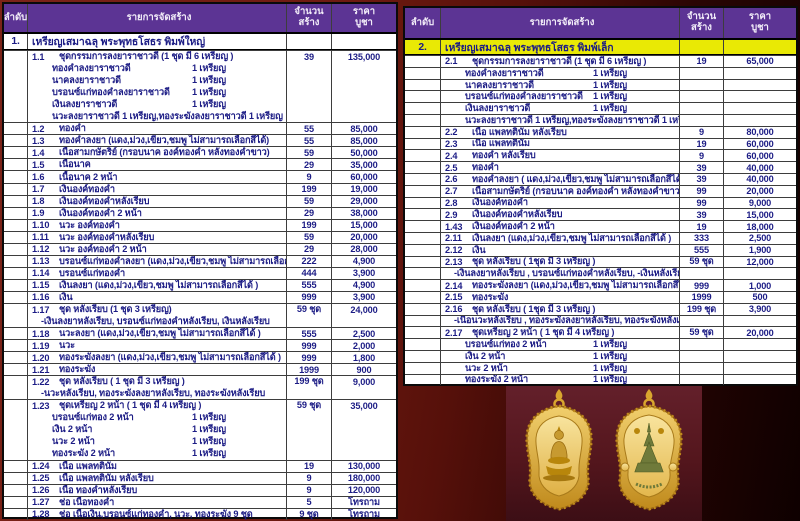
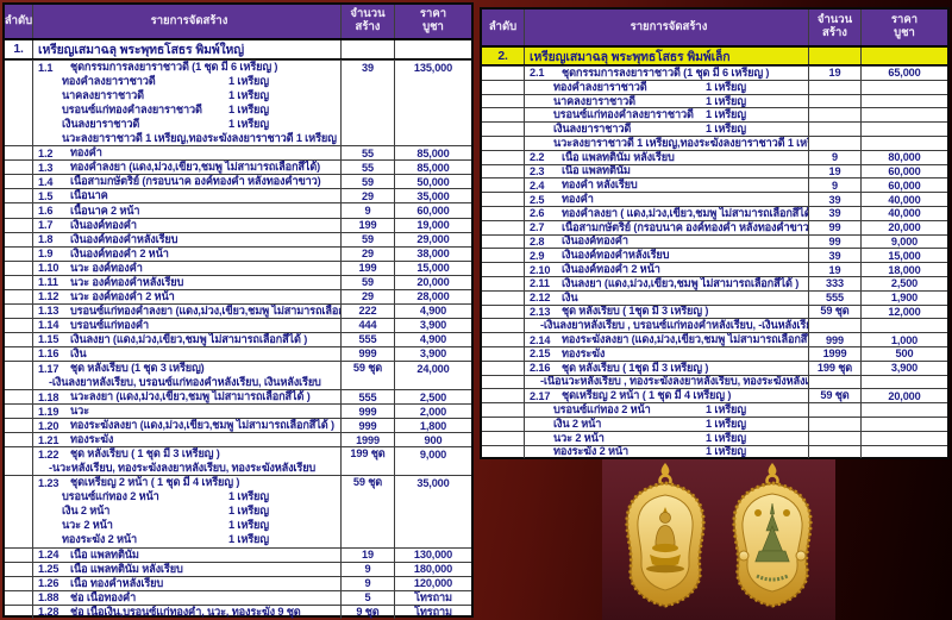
  ลำดับ
  รายการจัดสร้าง
  จำนวน
  สร้าง
  ราคา
  บูชา
  1.
  เหรียญเสมาฉลุ พระพุทธโสธร พิมพ์ใหญ่
  1.1
  ชุดกรรมการลงยาราชาวดี (1 ชุด มี 6 เหรียญ )
  39
  135,000
  ทองคำลงยาราชาวดี
  1 เหรียญ
  นาคลงยาราชาวดี
  1 เหรียญ
  บรอนซ์แก่ทองคำลงยาราชาวดี
  1 เหรียญ
  เงินลงยาราชาวดี
  1 เหรียญ
  นวะลงยาราชาวดี 1 เหรียญ,ทองระฆังลงยาราชาวดี 1 เหรียญ
  1.2
  ทองคำ
  55
  85,000
  1.3
  ทองคำลงยา (แดง,ม่วง,เขียว,ชมพู ไม่สามารถเลือกสีได้)
  55
  85,000
  1.4
  เนื้อสามกษัตริย์ (กรอบนาค องค์ทองคำ หลังทองคำขาว)
  59
  50,000
  1.5
  เนื้อนาค
  29
  35,000
  1.6
  เนื้อนาค 2 หน้า
  9
  60,000
  1.7
  เงินองค์ทองคำ
  199
  19,000
  1.8
  เงินองค์ทองคำหลังเรียบ
  59
  29,000
  1.9
  เงินองค์ทองคำ 2 หน้า
  29
  38,000
  1.10
  นวะ องค์ทองคำ
  199
  15,000
  1.11
  นวะ องค์ทองคำหลังเรียบ
  59
  20,000
  1.12
  นวะ องค์ทองคำ 2 หน้า
  29
  28,000
  1.13
  บรอนซ์แก่ทองคำลงยา (แดง,ม่วง,เขียว,ชมพู ไม่สามารถเลือ
  222
  4,900
  1.14
  บรอนซ์แก่ทองคำ
  444
  3,900
  1.15
  เงินลงยา (แดง,ม่วง,เขียว,ชมพู ไม่สามารถเลือกสีได้ )
  555
  4,900
  1.16
  เงิน
  999
  3,900
  1.17
  ชุด หลังเรียบ (1 ชุด 3 เหรียญ)
  59 ชุด
  24,000
  -เงินลงยาหลังเรียบ, บรอนซ์แก่ทองคำหลังเรียบ, เงินหลังเรียบ
  1.18
  นวะลงยา (แดง,ม่วง,เขียว,ชมพู ไม่สามารถเลือกสีได้ )
  555
  2,500
  1.19
  นวะ
  999
  2,000
  1.20
  ทองระฆังลงยา (แดง,ม่วง,เขียว,ชมพู ไม่สามารถเลือกสีได้ )
  999
  1,800
  1.21
  ทองระฆัง
  1999
  900
  1.22
  ชุด หลังเรียบ ( 1 ชุด มี 3 เหรียญ )
  199 ชุด
  9,000
  -นวะหลังเรียบ, ทองระฆังลงยาหลังเรียบ, ทองระฆังหลังเรียบ
  1.23
  ชุดเหรียญ 2 หน้า ( 1 ชุด มี 4 เหรียญ )
  59 ชุด
  35,000
  บรอนซ์แก่ทอง 2 หน้า
  1 เหรียญ
  เงิน 2 หน้า
  1 เหรียญ
  นวะ 2 หน้า
  1 เหรียญ
  ทองระฆัง 2 หน้า
  1 เหรียญ
  1.24
  เนื้อ แพลทตินั่ม
  19
  130,000
  1.25
  เนื้อ แพลทตินั่ม หลังเรียบ
  9
  180,000
  1.26
  เนื้อ ทองคำหลังเรียบ
  9
  120,000
- 1.27
+ 1.88
  ช่อ เนื้อทองคำ
  5
  โทรถาม
  1.28
  ช่อ เนื้อเงิน,บรอนซ์แก่ทองคำ, นวะ, ทองระฆัง 9 ชุด
  9 ชุด
  โทรถาม
  ลำดับ
  รายการจัดสร้าง
  จำนวน
  สร้าง
  ราคา
  บูชา
  2.
  เหรียญเสมาฉลุ พระพุทธโสธร พิมพ์เล็ก
  2.1
  ชุดกรรมการลงยาราชาวดี (1 ชุด มี 6 เหรียญ )
  19
  65,000
  ทองคำลงยาราชาวดี
  1 เหรียญ
  นาคลงยาราชาวดี
  1 เหรียญ
  บรอนซ์แก่ทองคำลงยาราชาวดี
  1 เหรียญ
  เงินลงยาราชาวดี
  1 เหรียญ
  นวะลงยาราชาวดี 1 เหรียญ,ทองระฆังลงยาราชาวดี 1 เห
  2.2
  เนื้อ แพลทตินั่ม หลังเรียบ
  9
  80,000
  2.3
  เนื้อ แพลทตินั่ม
  19
  60,000
  2.4
  ทองคำ หลังเรียบ
  9
  60,000
  2.5
  ทองคำ
  39
  40,000
  2.6
  ทองคำลงยา ( แดง,ม่วง,เขียว,ชมพู ไม่สามารถเลือกสีได้
  39
  40,000
  2.7
  เนื้อสามกษัตริย์ (กรอบนาค องค์ทองคำ หลังทองคำขาว
  99
  20,000
  2.8
  เงินองค์ทองคำ
  99
  9,000
  2.9
  เงินองค์ทองคำหลังเรียบ
  39
  15,000
- 1.43
+ 2.10
  เงินองค์ทองคำ 2 หน้า
  19
  18,000
  2.11
  เงินลงยา (แดง,ม่วง,เขียว,ชมพู ไม่สามารถเลือกสีได้ )
  333
  2,500
  2.12
  เงิน
  555
  1,900
  2.13
  ชุด หลังเรียบ ( 1ชุด มี 3 เหรียญ )
  59 ชุด
  12,000
  -เงินลงยาหลังเรียบ , บรอนซ์แก่ทองคำหลังเรียบ, -เงินหลังเรี
  2.14
  ทองระฆังลงยา (แดง,ม่วง,เขียว,ชมพู ไม่สามารถเลือกสี
  999
  1,000
  2.15
  ทองระฆัง
  1999
  500
  2.16
  ชุด หลังเรียบ ( 1ชุด มี 3 เหรียญ )
  199 ชุด
  3,900
  -เนื้อนวะหลังเรียบ , ทองระฆังลงยาหลังเรียบ, ทองระฆังหลังเ
  2.17
  ชุดเหรียญ 2 หน้า ( 1 ชุด มี 4 เหรียญ )
  59 ชุด
  20,000
  บรอนซ์แก่ทอง 2 หน้า
  1 เหรียญ
  เงิน 2 หน้า
  1 เหรียญ
  นวะ 2 หน้า
  1 เหรียญ
  ทองระฆัง 2 หน้า
  1 เหรียญ
